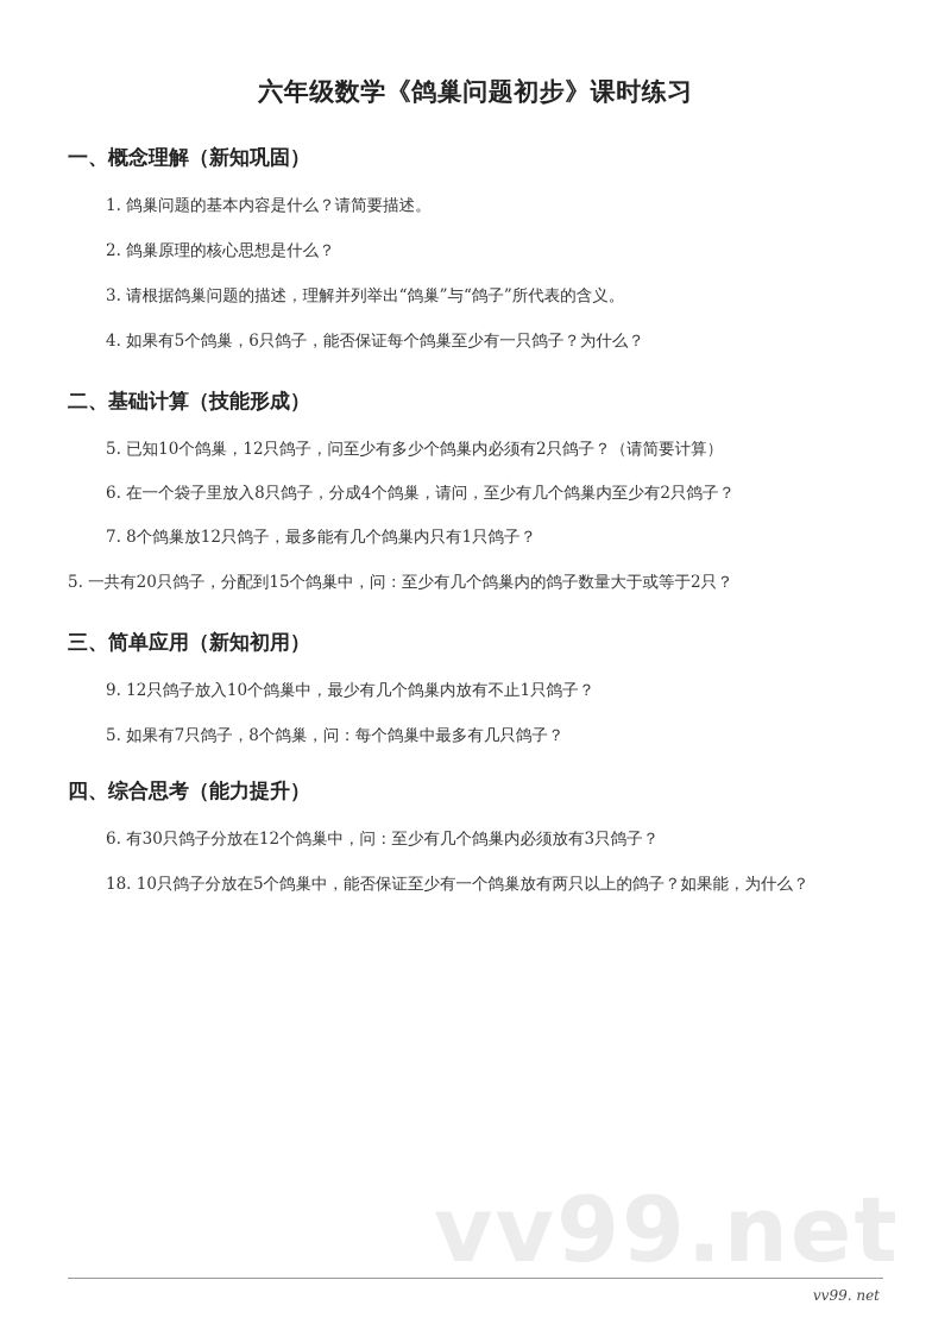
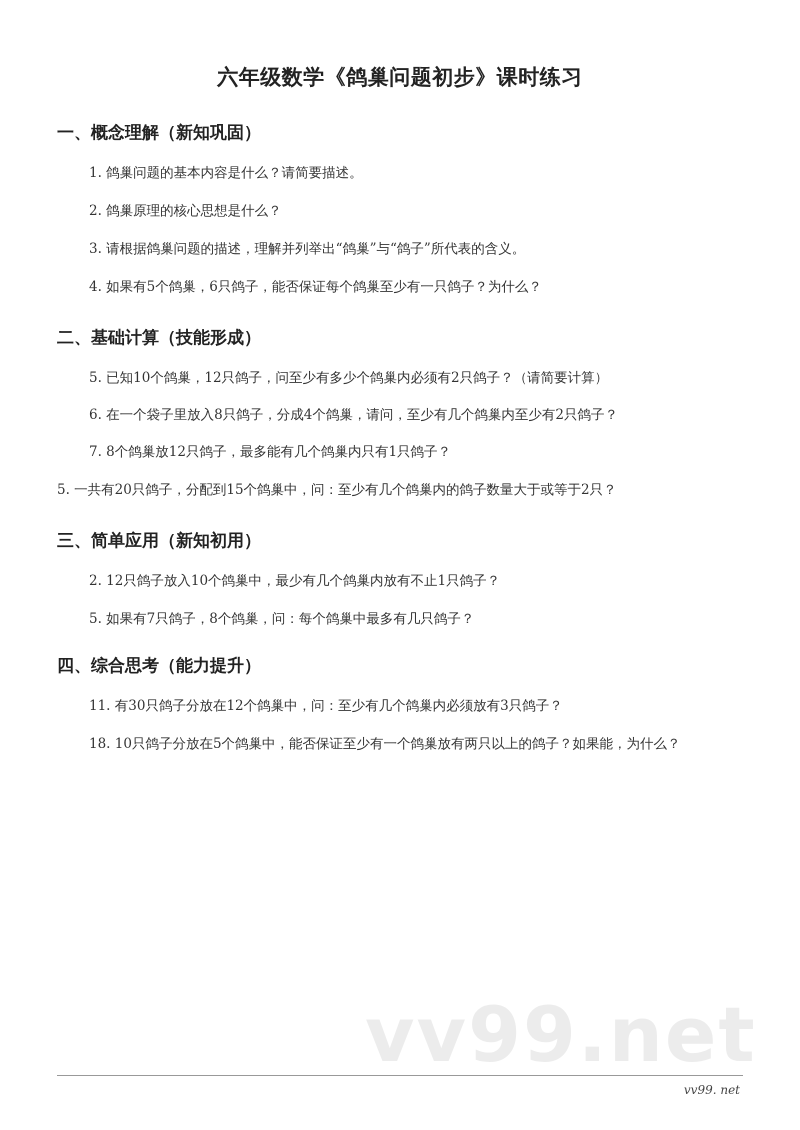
  六年级数学《鸽巢问题初步》课时练习
  一、概念理解（新知巩固）
  1. 鸽巢问题的基本内容是什么？请简要描述。
  2. 鸽巢原理的核心思想是什么？
  3. 请根据鸽巢问题的描述，理解并列举出“鸽巢”与“鸽子”所代表的含义。
  4. 如果有5个鸽巢，6只鸽子，能否保证每个鸽巢至少有一只鸽子？为什么？
  二、基础计算（技能形成）
  5. 已知10个鸽巢，12只鸽子，问至少有多少个鸽巢内必须有2只鸽子？（请简要计算）
  6. 在一个袋子里放入8只鸽子，分成4个鸽巢，请问，至少有几个鸽巢内至少有2只鸽子？
  7. 8个鸽巢放12只鸽子，最多能有几个鸽巢内只有1只鸽子？
  5. 一共有20只鸽子，分配到15个鸽巢中，问：至少有几个鸽巢内的鸽子数量大于或等于2只？
  三、简单应用（新知初用）
- 9. 12只鸽子放入10个鸽巢中，最少有几个鸽巢内放有不止1只鸽子？
+ 2. 12只鸽子放入10个鸽巢中，最少有几个鸽巢内放有不止1只鸽子？
  5. 如果有7只鸽子，8个鸽巢，问：每个鸽巢中最多有几只鸽子？
  四、综合思考（能力提升）
- 6. 有30只鸽子分放在12个鸽巢中，问：至少有几个鸽巢内必须放有3只鸽子？
+ 11. 有30只鸽子分放在12个鸽巢中，问：至少有几个鸽巢内必须放有3只鸽子？
  18. 10只鸽子分放在5个鸽巢中，能否保证至少有一个鸽巢放有两只以上的鸽子？如果能，为什么？
  vv99.net
  vv99. net
